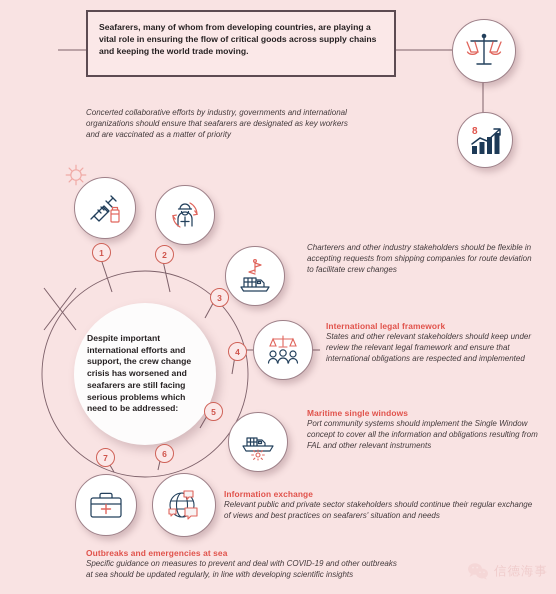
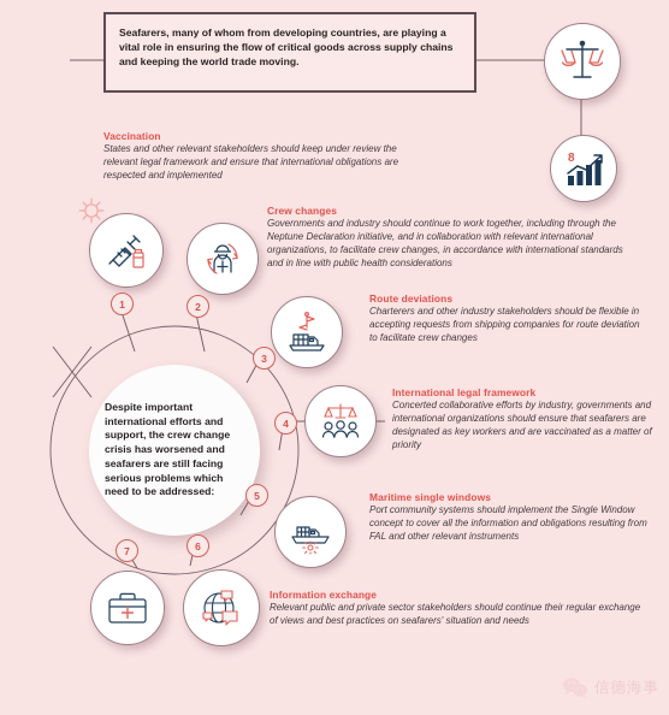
  Seafarers, many of whom from developing countries, are playing a vital role in ensuring the flow of critical goods across supply chains and keeping the world trade moving.
  8
+ Vaccination
- Concerted collaborative efforts by industry, governments and international organizations should ensure that seafarers are designated as key workers and are vaccinated as a matter of priority
+ States and other relevant stakeholders should keep under review the relevant legal framework and ensure that international obligations are respected and implemented
+ Crew changes
+ Governments and industry should continue to work together, including through the Neptune Declaration initiative, and in collaboration with relevant international organizations, to facilitate crew changes, in accordance with international standards and in line with public health considerations
+ Route deviations
  Charterers and other industry stakeholders should be flexible in accepting requests from shipping companies for route deviation to facilitate crew changes
  International legal framework
- States and other relevant stakeholders should keep under review the relevant legal framework and ensure that international obligations are respected and implemented
+ Concerted collaborative efforts by industry, governments and international organizations should ensure that seafarers are designated as key workers and are vaccinated as a matter of priority
  Maritime single windows
  Port community systems should implement the Single Window concept to cover all the information and obligations resulting from FAL and other relevant instruments
  Information exchange
  Relevant public and private sector stakeholders should continue their regular exchange of views and best practices on seafarers' situation and needs
- Outbreaks and emergencies at sea
- Specific guidance on measures to prevent and deal with COVID-19 and other outbreaks at sea should be updated regularly, in line with developing scientific insights
  Despite important international efforts and support, the crew change crisis has worsened and seafarers are still facing serious problems which need to be addressed:
  1
  2
  3
  4
  5
  6
  7
